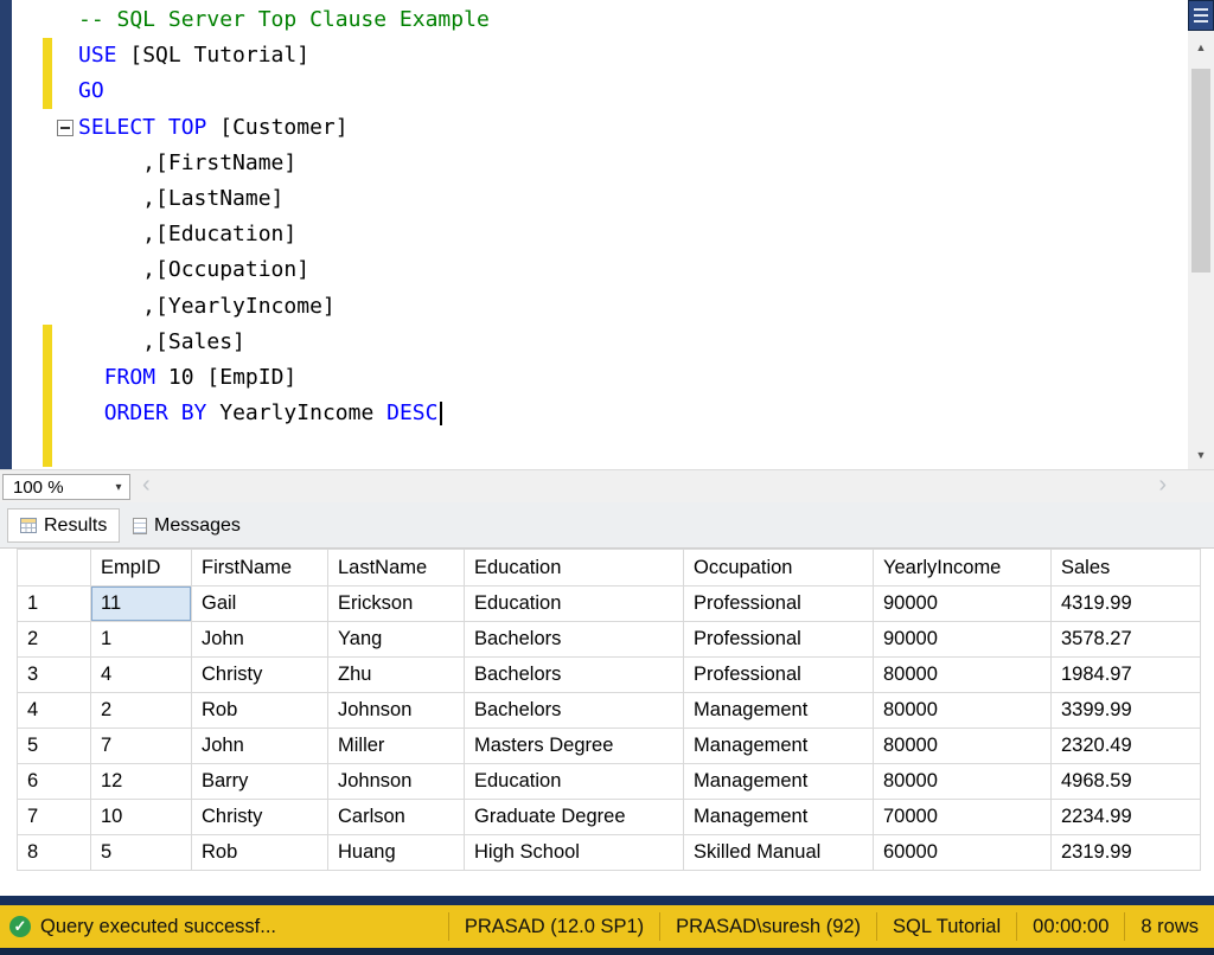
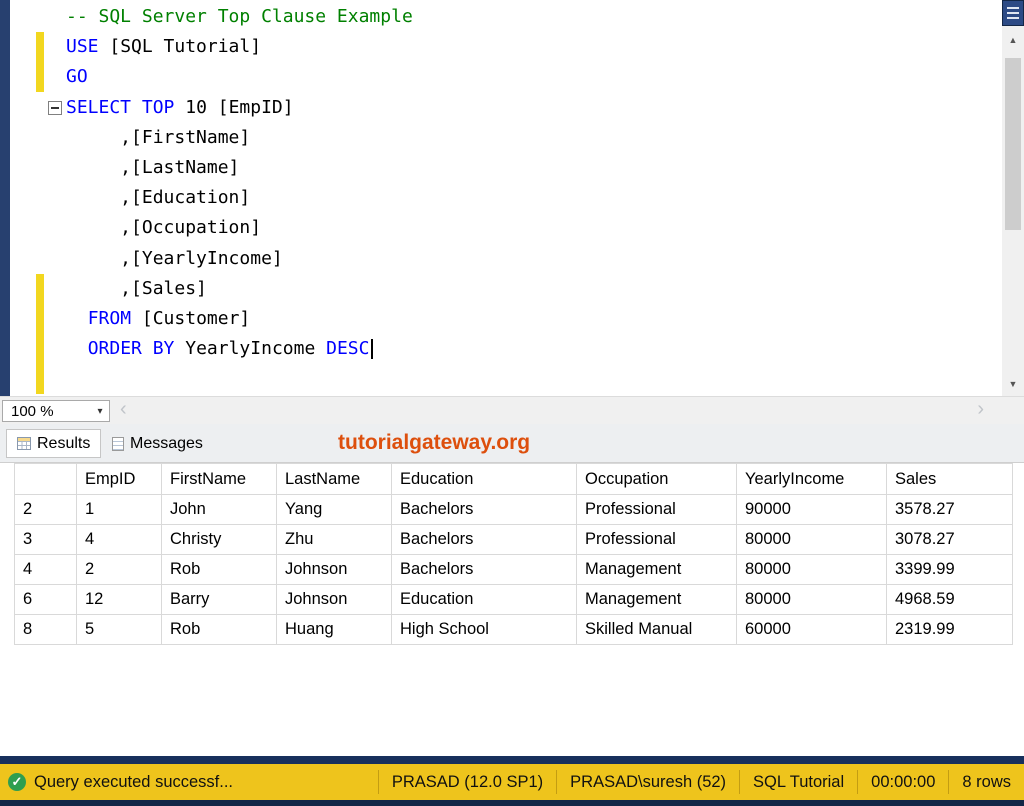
  -- SQL Server Top Clause Example
  USE [SQL Tutorial]
  GO
- SELECT TOP [Customer]
+ SELECT TOP 10 [EmpID]
  ,[FirstName]
  ,[LastName]
  ,[Education]
  ,[Occupation]
  ,[YearlyIncome]
  ,[Sales]
- FROM 10 [EmpID]
+ FROM [Customer]
  ORDER BY YearlyIncome DESC
  ▲
  ▼
  100 %
  ▾
  ‹
  ›
  Results
  Messages
+ tutorialgateway.org
  	EmpID	FirstName	LastName	Education	Occupation	YearlyIncome	Sales
- 1	11	Gail	Erickson	Education	Professional	90000	4319.99
  2	1	John	Yang	Bachelors	Professional	90000	3578.27
- 3	4	Christy	Zhu	Bachelors	Professional	80000	1984.97
+ 3	4	Christy	Zhu	Bachelors	Professional	80000	3078.27
  4	2	Rob	Johnson	Bachelors	Management	80000	3399.99
- 5	7	John	Miller	Masters Degree	Management	80000	2320.49
  6	12	Barry	Johnson	Education	Management	80000	4968.59
- 7	10	Christy	Carlson	Graduate Degree	Management	70000	2234.99
  8	5	Rob	Huang	High School	Skilled Manual	60000	2319.99
  ✓
  Query executed successf...
  PRASAD (12.0 SP1)
- PRASAD\suresh (92)
+ PRASAD\suresh (52)
  SQL Tutorial
  00:00:00
  8 rows
